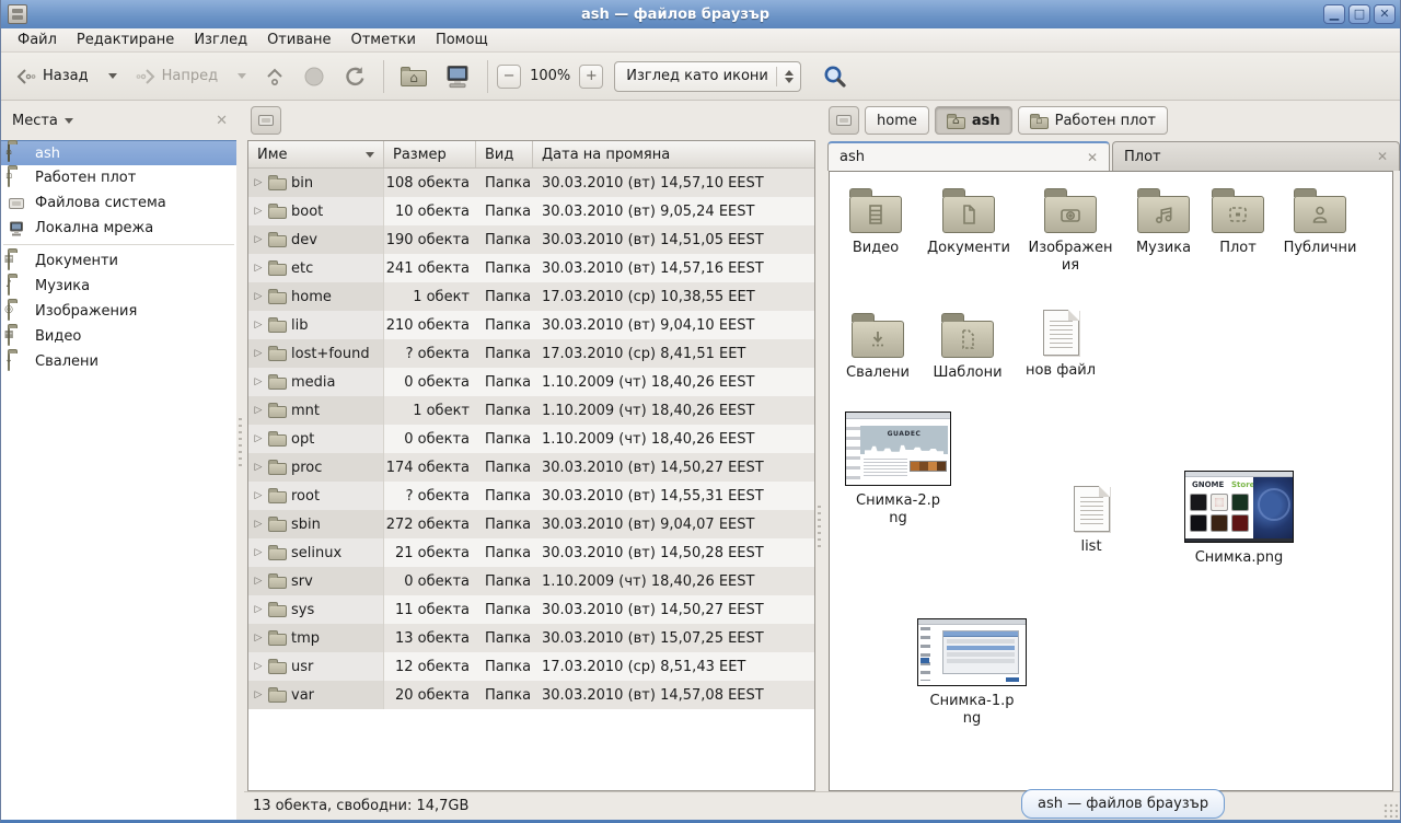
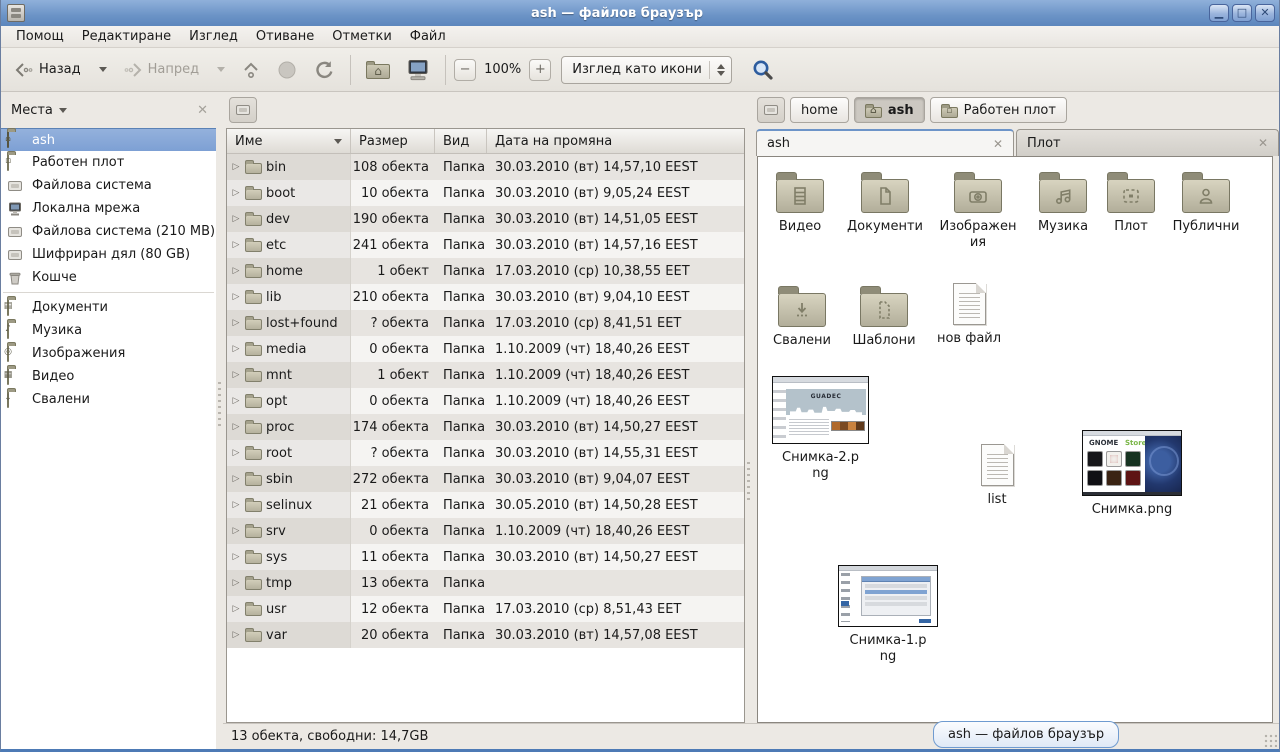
  ash — файлов браузър
  ▁
  □
  ✕
- Файл
+ Помощ
  Редактиране
  Изглед
  Отиване
  Отметки
- Помощ
+ Файл
  Назад
  Напред
  ⌂
  −
  100%
  +
  Изглед като икони
  Места
  ✕
  ⌂
  ash
  ▫
  Работен плот
  Файлова система
  Локална мрежа
+ Файлова система (210 MB)
+ Шифриран дял (80 GB)
+ Кошче
  ▤
  Документи
  ♪
  Музика
  ◎
  Изображения
  ▦
  Видео
  ↓
  Свалени
  Име
  Размер
  Вид
  Дата на промяна
  ▷
  bin
  108 обекта
  Папка
  30.03.2010 (вт) 14,57,10 EEST
  ▷
  boot
  10 обекта
  Папка
  30.03.2010 (вт) 9,05,24 EEST
  ▷
  dev
  190 обекта
  Папка
  30.03.2010 (вт) 14,51,05 EEST
  ▷
  etc
  241 обекта
  Папка
  30.03.2010 (вт) 14,57,16 EEST
  ▷
  home
  1 обект
  Папка
  17.03.2010 (ср) 10,38,55 EET
  ▷
  lib
  210 обекта
  Папка
  30.03.2010 (вт) 9,04,10 EEST
  ▷
  lost+found
  ? обекта
  Папка
  17.03.2010 (ср) 8,41,51 EET
  ▷
  media
  0 обекта
  Папка
  1.10.2009 (чт) 18,40,26 EEST
  ▷
  mnt
  1 обект
  Папка
  1.10.2009 (чт) 18,40,26 EEST
  ▷
  opt
  0 обекта
  Папка
  1.10.2009 (чт) 18,40,26 EEST
  ▷
  proc
  174 обекта
  Папка
  30.03.2010 (вт) 14,50,27 EEST
  ▷
  root
  ? обекта
  Папка
  30.03.2010 (вт) 14,55,31 EEST
  ▷
  sbin
  272 обекта
  Папка
  30.03.2010 (вт) 9,04,07 EEST
  ▷
  selinux
  21 обекта
  Папка
- 30.03.2010 (вт) 14,50,28 EEST
+ 30.05.2010 (вт) 14,50,28 EEST
  ▷
  srv
  0 обекта
  Папка
  1.10.2009 (чт) 18,40,26 EEST
  ▷
  sys
  11 обекта
  Папка
  30.03.2010 (вт) 14,50,27 EEST
  ▷
  tmp
  13 обекта
  Папка
- 30.03.2010 (вт) 15,07,25 EEST
  ▷
  usr
  12 обекта
  Папка
  17.03.2010 (ср) 8,51,43 EET
  ▷
  var
  20 обекта
  Папка
  30.03.2010 (вт) 14,57,08 EEST
  home
  ⌂
  ash
  ▫
  Работен плот
  ash
  ✕
  Плот
  ✕
  Видео
  Документи
  Изображения
  Музика
  Плот
  Публични
  Свалени
  Шаблони
  нов файл
  Снимка-2.png
  list
  GNOME
  Stor
  Снимка.png
  Снимка-1.png
  13 обекта, свободни: 14,7GB
  ash — файлов браузър
